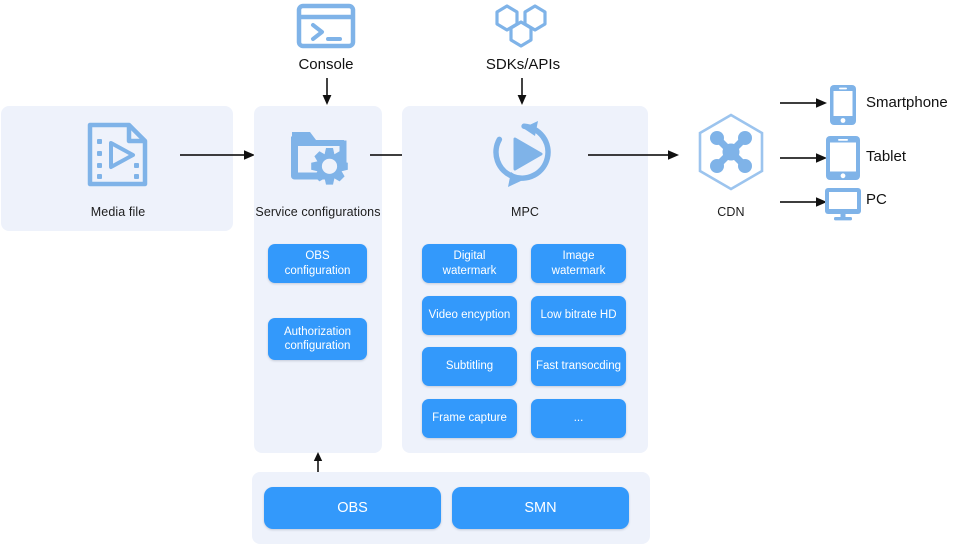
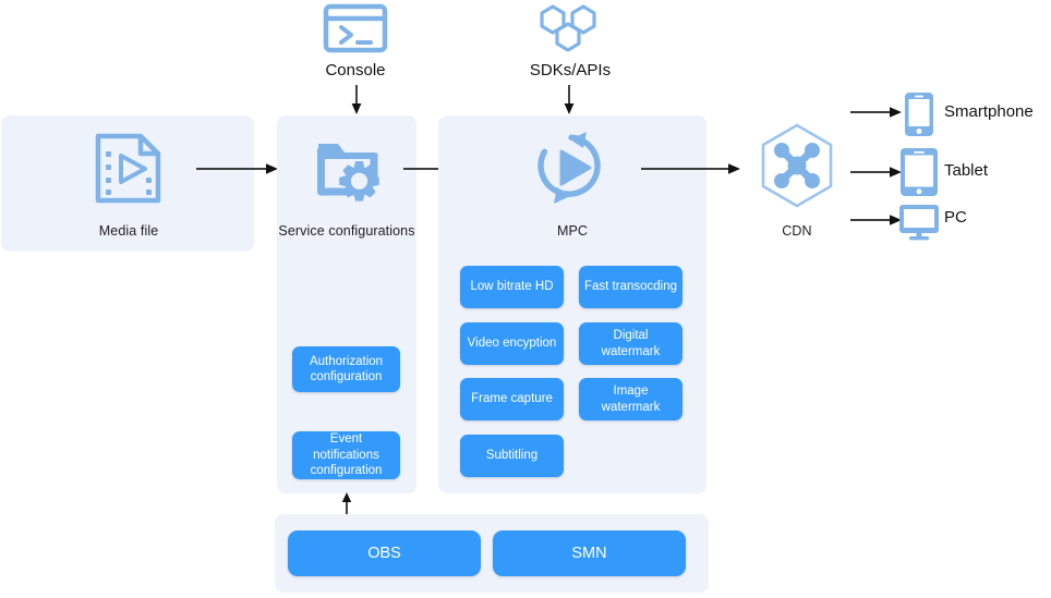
  Console
  SDKs/APIs
  Media file
  Service configurations
- OBS configuration
  Authorization configuration
+ Event notifications configuration
  MPC
- Digital watermark
+ Low bitrate HD
- Image watermark
+ Fast transocding
  Video encyption
- Low bitrate HD
+ Digital watermark
- Subtitling
+ Frame capture
- Fast transocding
+ Image watermark
- Frame capture
+ Subtitling
- ...
  CDN
  Smartphone
  Tablet
  PC
  OBS
  SMN
